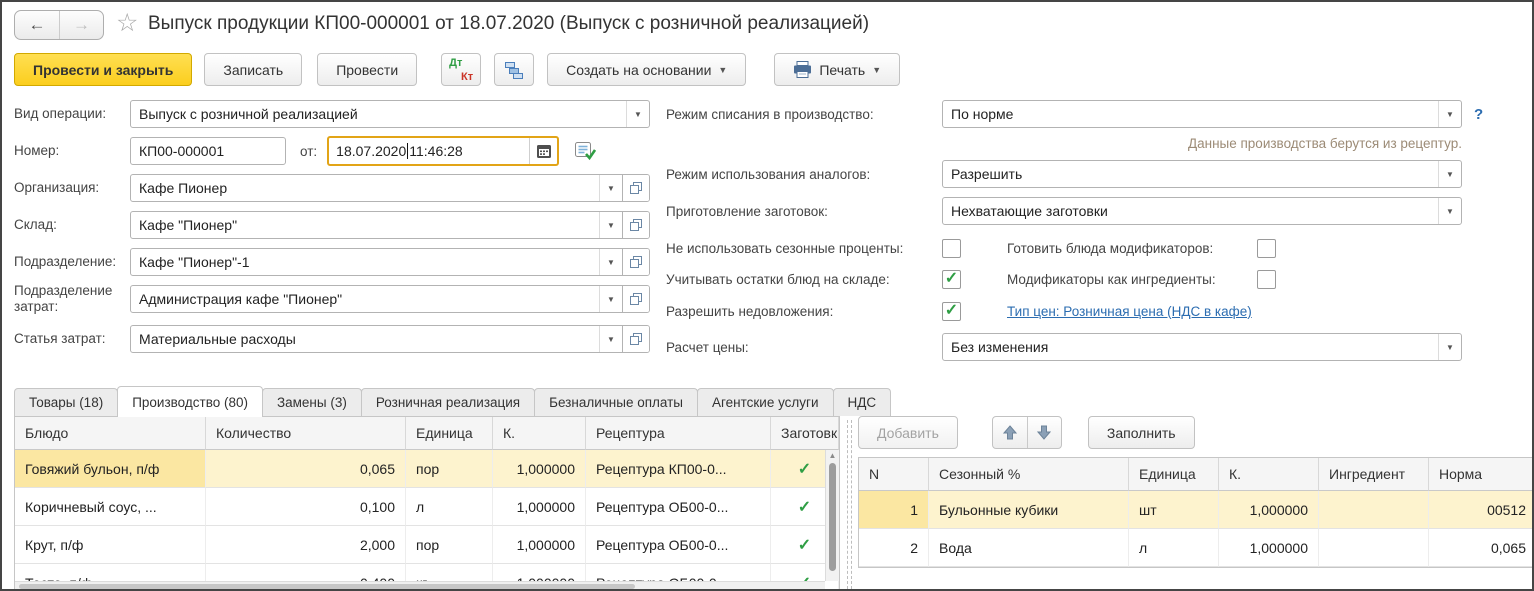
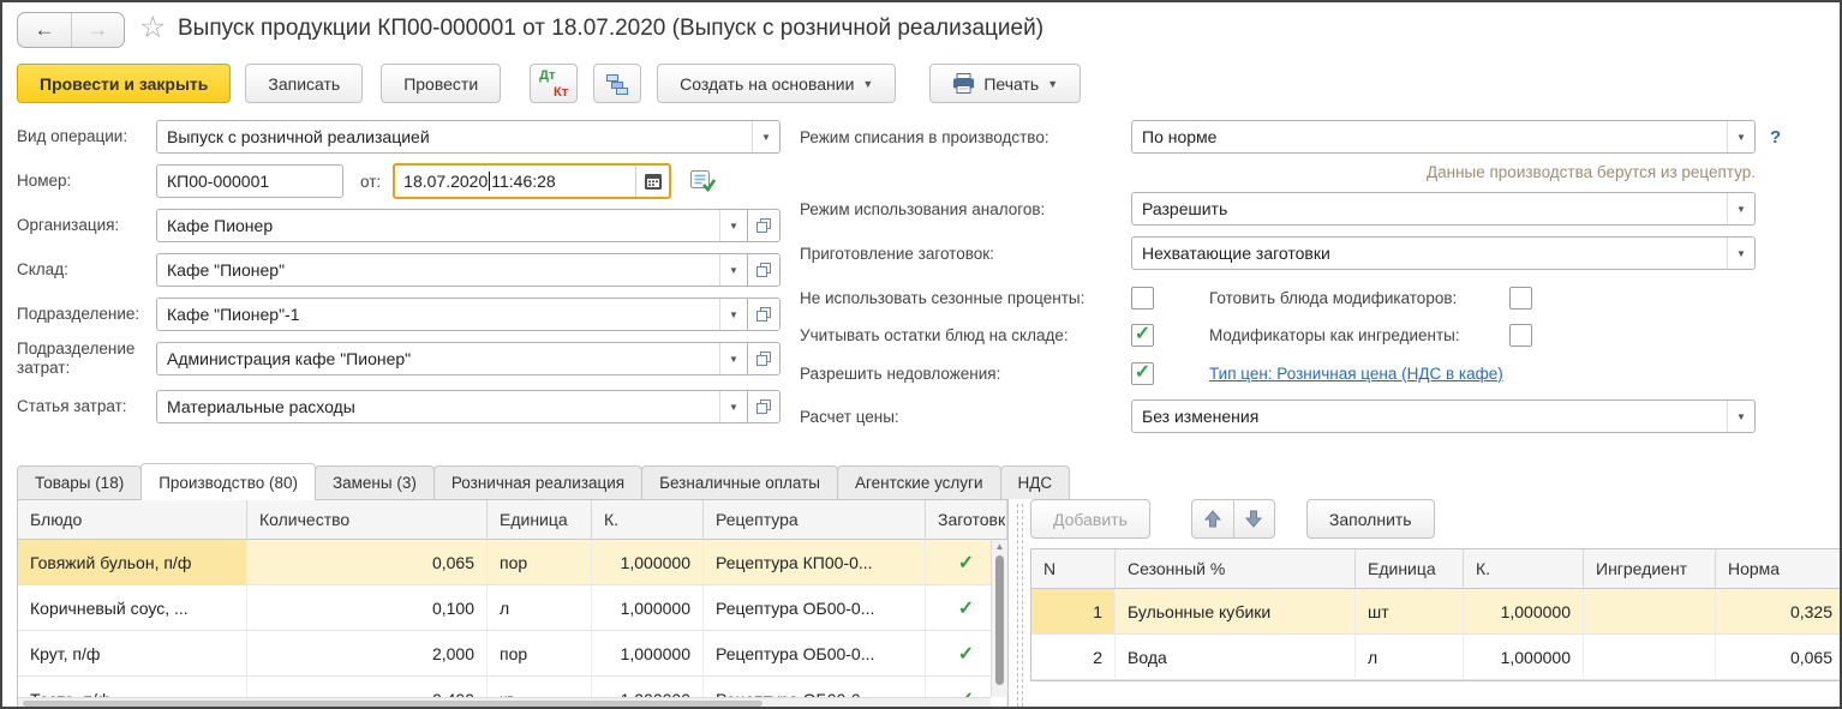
  ←
  →
  ☆
  Выпуск продукции КП00-000001 от 18.07.2020 (Выпуск с розничной реализацией)
  Провести и закрыть
  Записать
  Провести
  Дт
  Кт
  Создать на основании
  ▼
  Печать
  ▼
  Вид операции:
  Выпуск с розничной реализацией
  ▼
  Номер:
  КП00-000001
  от:
  18.07.2020
  11:46:28
  Организация:
  Кафе Пионер
  ▼
  Склад:
  Кафе "Пионер"
  ▼
  Подразделение:
  Кафе "Пионер"-1
  ▼
  Подразделение затрат:
  Администрация кафе "Пионер"
  ▼
  Статья затрат:
  Материальные расходы
  ▼
  Режим списания в производство:
  По норме
  ▼
  ?
  Данные производства берутся из рецептур.
  Режим использования аналогов:
  Разрешить
  ▼
  Приготовление заготовок:
  Нехватающие заготовки
  ▼
  Не использовать сезонные проценты:
  Готовить блюда модификаторов:
  Учитывать остатки блюд на складе:
  Модификаторы как ингредиенты:
  Разрешить недовложения:
  Тип цен: Розничная цена (НДС в кафе)
  Расчет цены:
  Без изменения
  ▼
  Товары (18)
  Производство (80)
  Замены (3)
  Розничная реализация
  Безналичные оплаты
  Агентские услуги
  НДС
  Блюдо
  Количество
  Единица
  К.
  Рецептура
  Заготовк
  Говяжий бульон, п/ф
  0,065
  пор
  1,000000
  Рецептура КП00-0...
  ✓
  Коричневый соус, ...
  0,100
  л
  1,000000
  Рецептура ОБ00-0...
  ✓
  Крут, п/ф
  2,000
  пор
  1,000000
  Рецептура ОБ00-0...
  ✓
  ▲
  Добавить
  Заполнить
  N
  Сезонный %
  Единица
  К.
  Ингредиент
  Норма
  1
  Бульонные кубики
  шт
  1,000000
- 00512
+ 0,325
  2
  Вода
  л
  1,000000
  0,065
